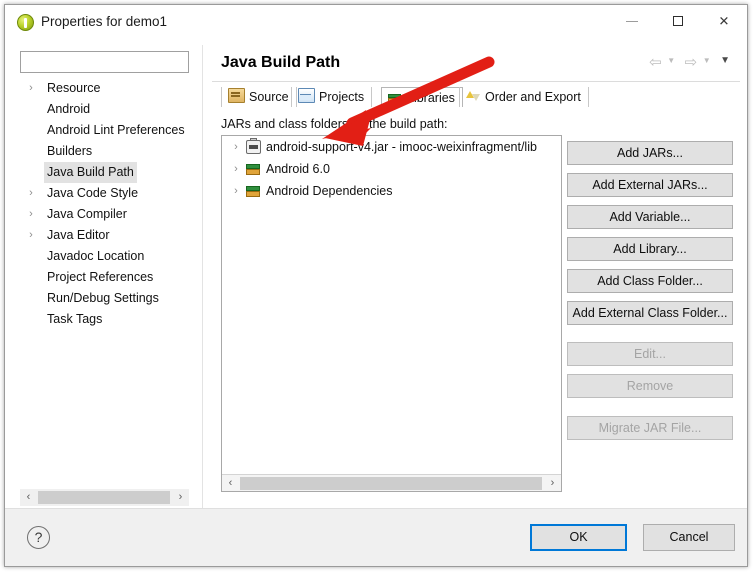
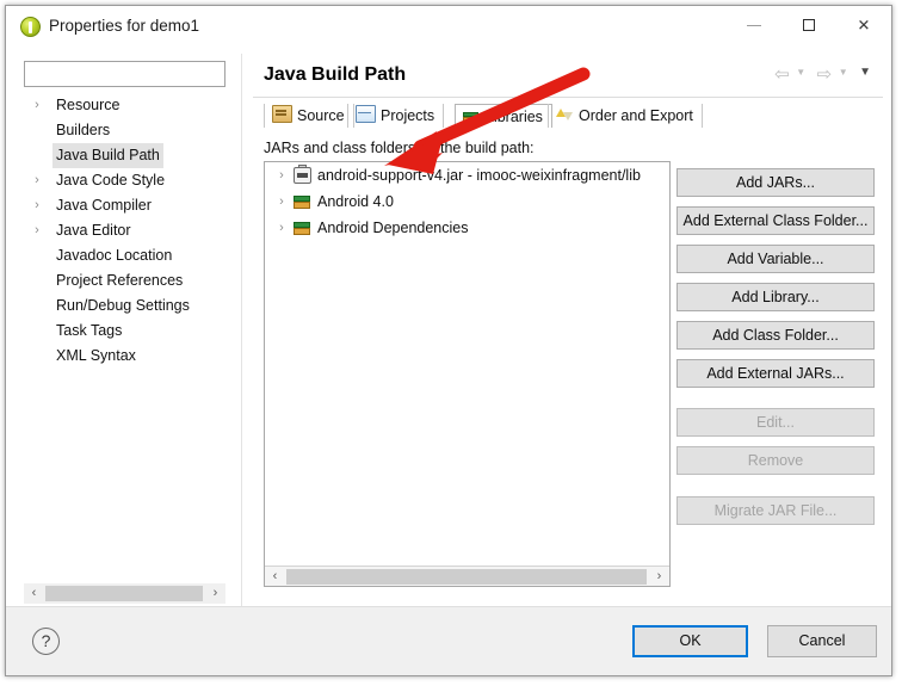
  Properties for demo1
  ✕
  ›
  Resource
- Android
- Android Lint Preferences
  Builders
  Java Build Path
  ›
  Java Code Style
  ›
  Java Compiler
  ›
  Java Editor
  Javadoc Location
  Project References
  Run/Debug Settings
  Task Tags
+ XML Syntax
  ‹
  ›
  Java Build Path
  ⇦ ▼ ⇨ ▼ ▼
  Source
  Projects
  Order and Export
  JARs and class folder the build path:
  ›
  android-support-v4.jar - imooc-weixinfragment/lib
  ›
- Android 6.0
+ Android 4.0
  ›
  Android Dependencies
  ‹
  ›
  Add JARs...
- Add External JARs...
+ Add External Class Folder...
  Add Variable...
  Add Library...
  Add Class Folder...
- Add External Class Folder...
+ Add External JARs...
  Edit...
  Remove
  Migrate JAR File...
  ?
  OK
  Cancel
